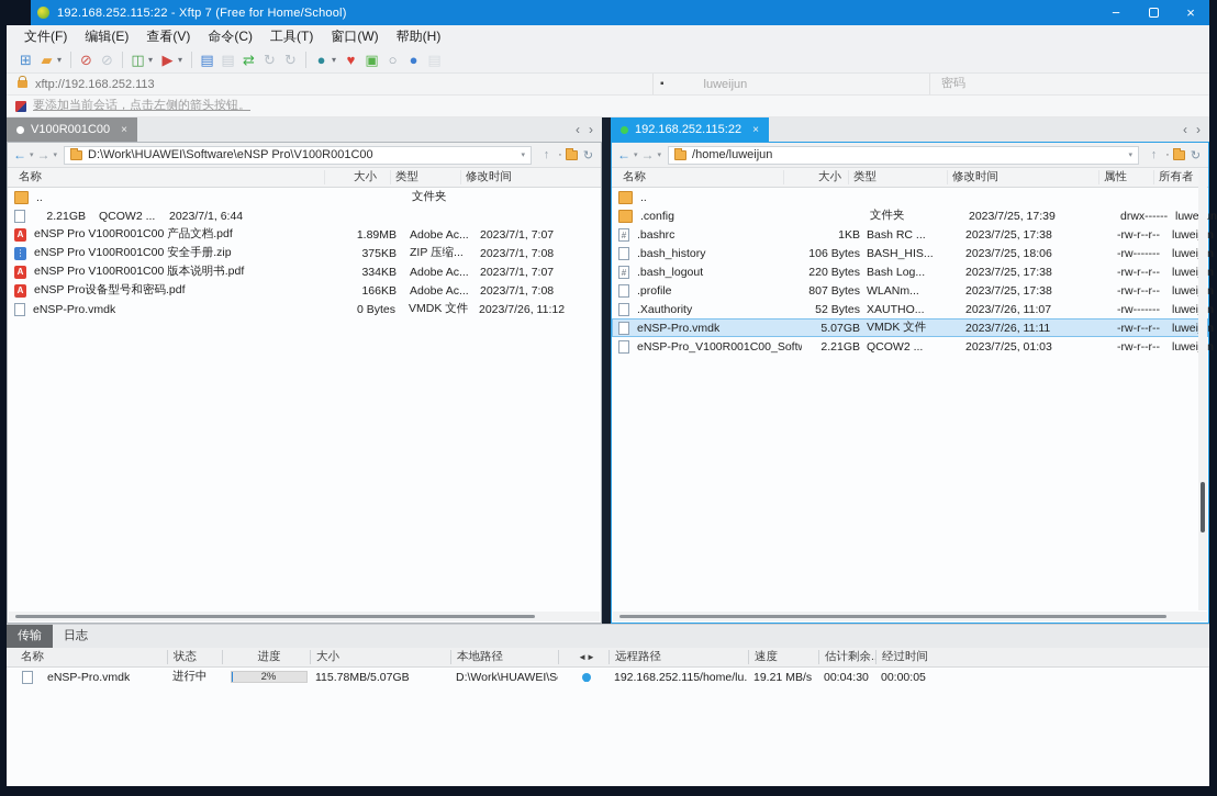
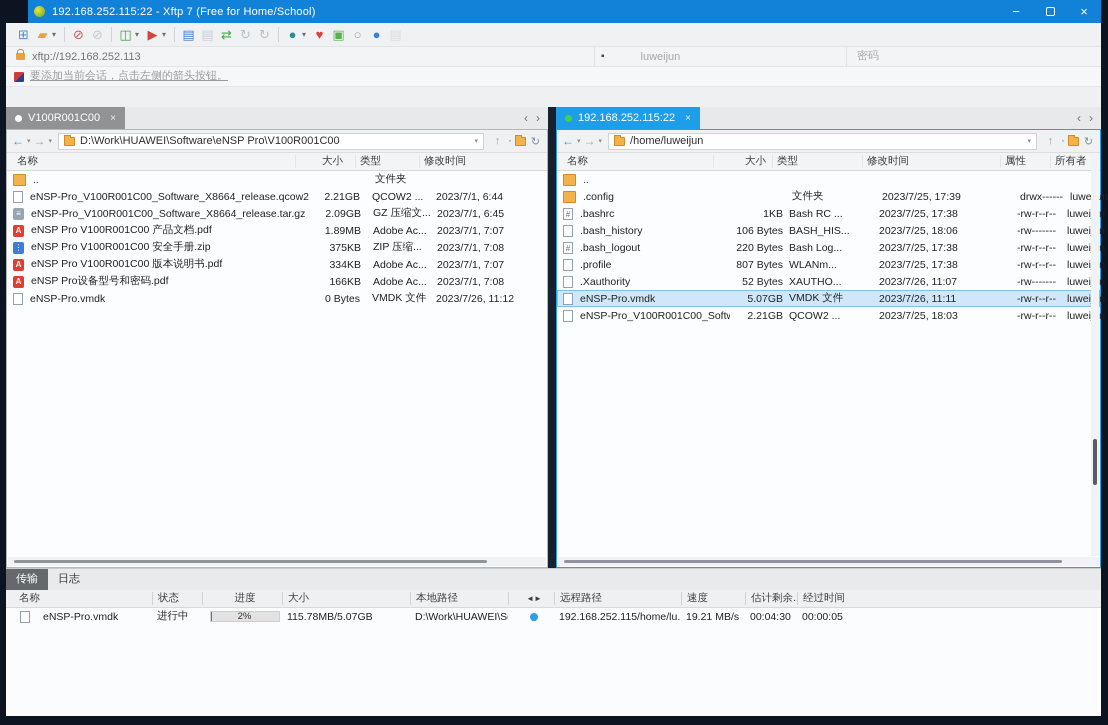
  192.168.252.115:22 - Xftp 7 (Free for Home/School)
  −
  ×
- 文件(F)
- 编辑(E)
- 查看(V)
- 命令(C)
- 工具(T)
- 窗口(W)
- 帮助(H)
  ⊞
  ▰
  ▾
  ⊘
  ⊘
  ◫
  ▾
  ▶
  ▾
  ▤
  ▤
  ⇄
  ↻
  ↻
  ●
  ▾
  ♥
  ▣
  ○
  ●
  xftp://192.168.252.113
  ▪
  luweijun
  密码
  要添加当前会话，点击左侧的箭头按钮。
  V100R001C00
  ×
  ‹
  ›
  ←
  →
  D:\Work\HUAWEI\Software\eNSP Pro\V100R001C00
  ↑
  ·
  ↻
  名称
  大小
  类型
  修改时间
  ..
  文件夹
+ eNSP-Pro_V100R001C00_Software_X8664_release.qcow2
  2.21GB
  QCOW2 ...
  2023/7/1, 6:44
+ eNSP-Pro_V100R001C00_Software_X8664_release.tar.gz
+ 2.09GB
+ GZ 压缩文...
+ 2023/7/1, 6:45
  eNSP Pro V100R001C00 产品文档.pdf
  1.89MB
  Adobe Ac...
  2023/7/1, 7:07
  eNSP Pro V100R001C00 安全手册.zip
  375KB
  ZIP 压缩...
  2023/7/1, 7:08
  eNSP Pro V100R001C00 版本说明书.pdf
  334KB
  Adobe Ac...
  2023/7/1, 7:07
  eNSP Pro设备型号和密码.pdf
  166KB
  Adobe Ac...
  2023/7/1, 7:08
  eNSP-Pro.vmdk
  0 Bytes
  VMDK 文件
  2023/7/26, 11:12
  192.168.252.115:22
  ×
  ‹
  ›
  ←
  →
  /home/luweijun
  ↑
  ·
  ↻
  名称
  大小
  类型
  修改时间
  属性
  所有者
  ..
  .config
  文件夹
  2023/7/25, 17:39
  drwx------
  luweun
  .bashrc
  1KB
  Bash RC ...
  2023/7/25, 17:38
  -rw-r--r--
  luwein
  .bash_history
  106 Bytes
  BASH_HIS...
  2023/7/25, 18:06
  -rw-------
  luwein
  .bash_logout
  220 Bytes
  Bash Log...
  2023/7/25, 17:38
  -rw-r--r--
  luwein
  .profile
  807 Bytes
  WLANm...
  2023/7/25, 17:38
  -rw-r--r--
  luwein
  .Xauthority
  52 Bytes
  XAUTHO...
  2023/7/26, 11:07
  -rw-------
  luwein
  eNSP-Pro.vmdk
  5.07GB
  VMDK 文件
  2023/7/26, 11:11
  -rw-r--r--
  luwein
  2.21GB
  QCOW2 ...
- 2023/7/25, 01:03
+ 2023/7/25, 18:03
  -rw-r--r--
  luwein
  传输
  日志
  名称
  状态
  进度
  大小
  本地路径
  ◄►
  远程路径
  速度
  估计剩余.
  经过时间
  eNSP-Pro.vmdk
  进行中
  2%
  115.78MB/5.07GB
  D:\Work\HUAWEI\S
  192.168.252.115/home/lu.
  19.21 MB/s
  00:04:30
  00:00:05
